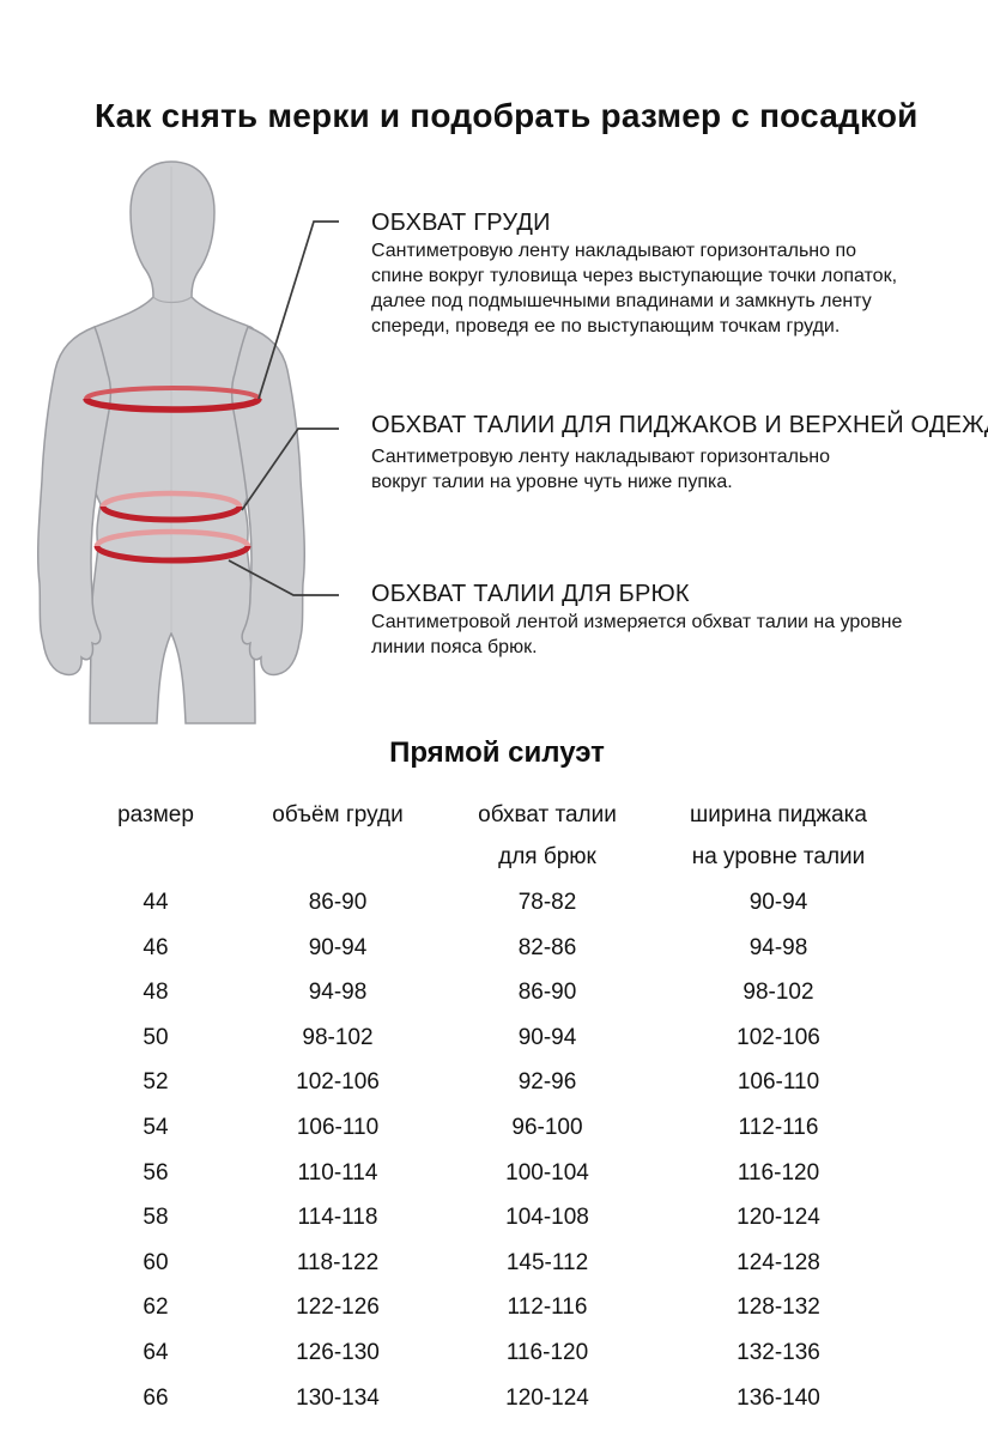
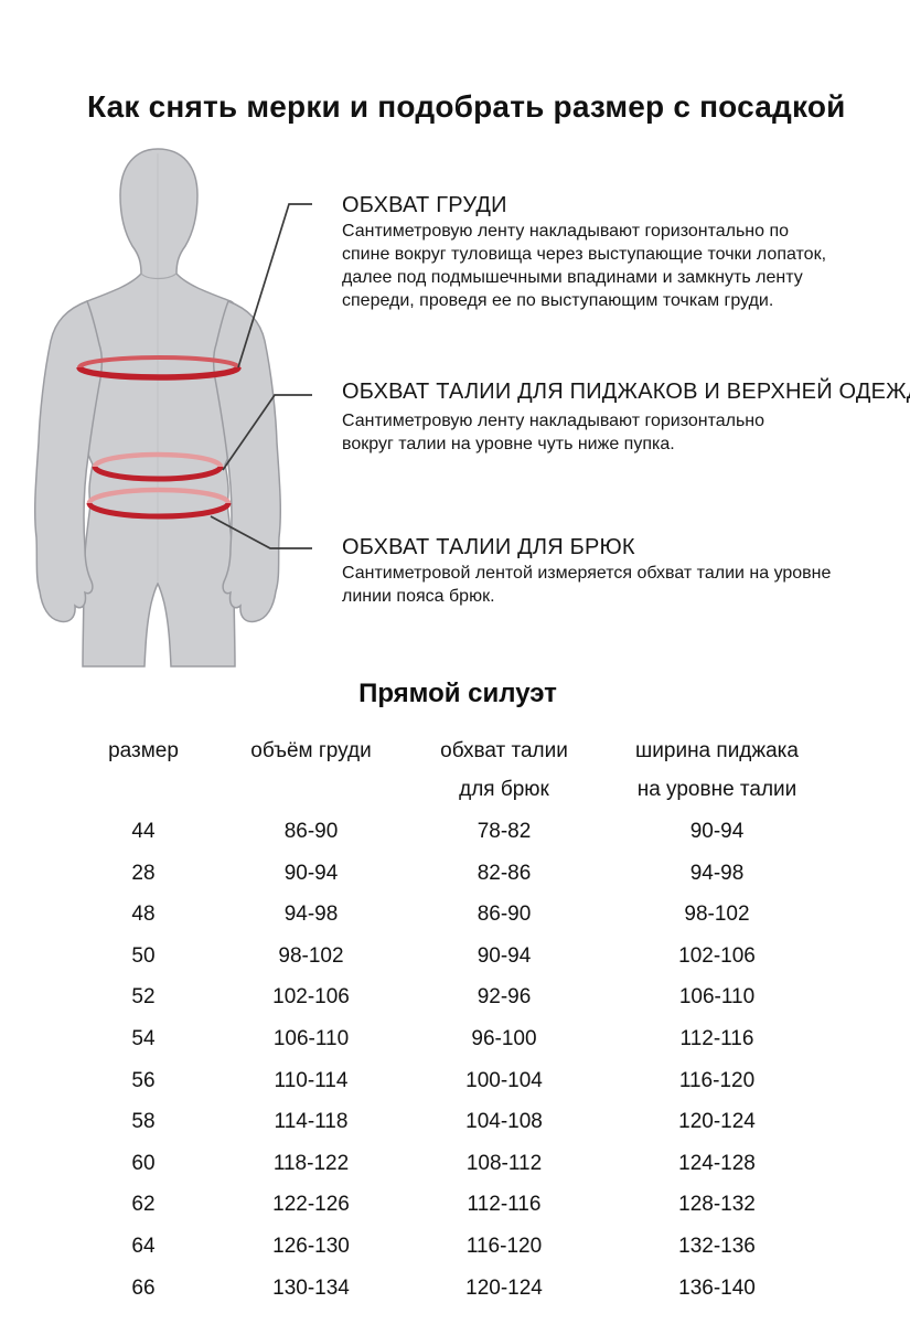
  Как снять мерки и подобрать размер с посадкой
  ОБХВАТ ГРУДИ
  Сантиметровую ленту накладывают горизонтально по
  спине вокруг туловища через выступающие точки лопаток,
  далее под подмышечными впадинами и замкнуть ленту
  спереди, проведя ее по выступающим точкам груди.
  ОБХВАТ ТАЛИИ ДЛЯ ПИДЖАКОВ И ВЕРХНЕЙ ОДЕЖ
  Сантиметровую ленту накладывают горизонтально
  вокруг талии на уровне чуть ниже пупка.
  ОБХВАТ ТАЛИИ ДЛЯ БРЮК
  Сантиметровой лентой измеряется обхват талии на уровне
  линии пояса брюк.
  Прямой силуэт
  размер
  объём груди
  обхват талии
  ширина пиджака
  для брюк
  на уровне талии
  44
  86-90
  78-82
  90-94
- 46
+ 28
  90-94
  82-86
  94-98
  48
  94-98
  86-90
  98-102
  50
  98-102
  90-94
  102-106
  52
  102-106
  92-96
  106-110
  54
  106-110
  96-100
  112-116
  56
  110-114
  100-104
  116-120
  58
  114-118
  104-108
  120-124
  60
  118-122
- 145-112
+ 108-112
  124-128
  62
  122-126
  112-116
  128-132
  64
  126-130
  116-120
  132-136
  66
  130-134
  120-124
  136-140
